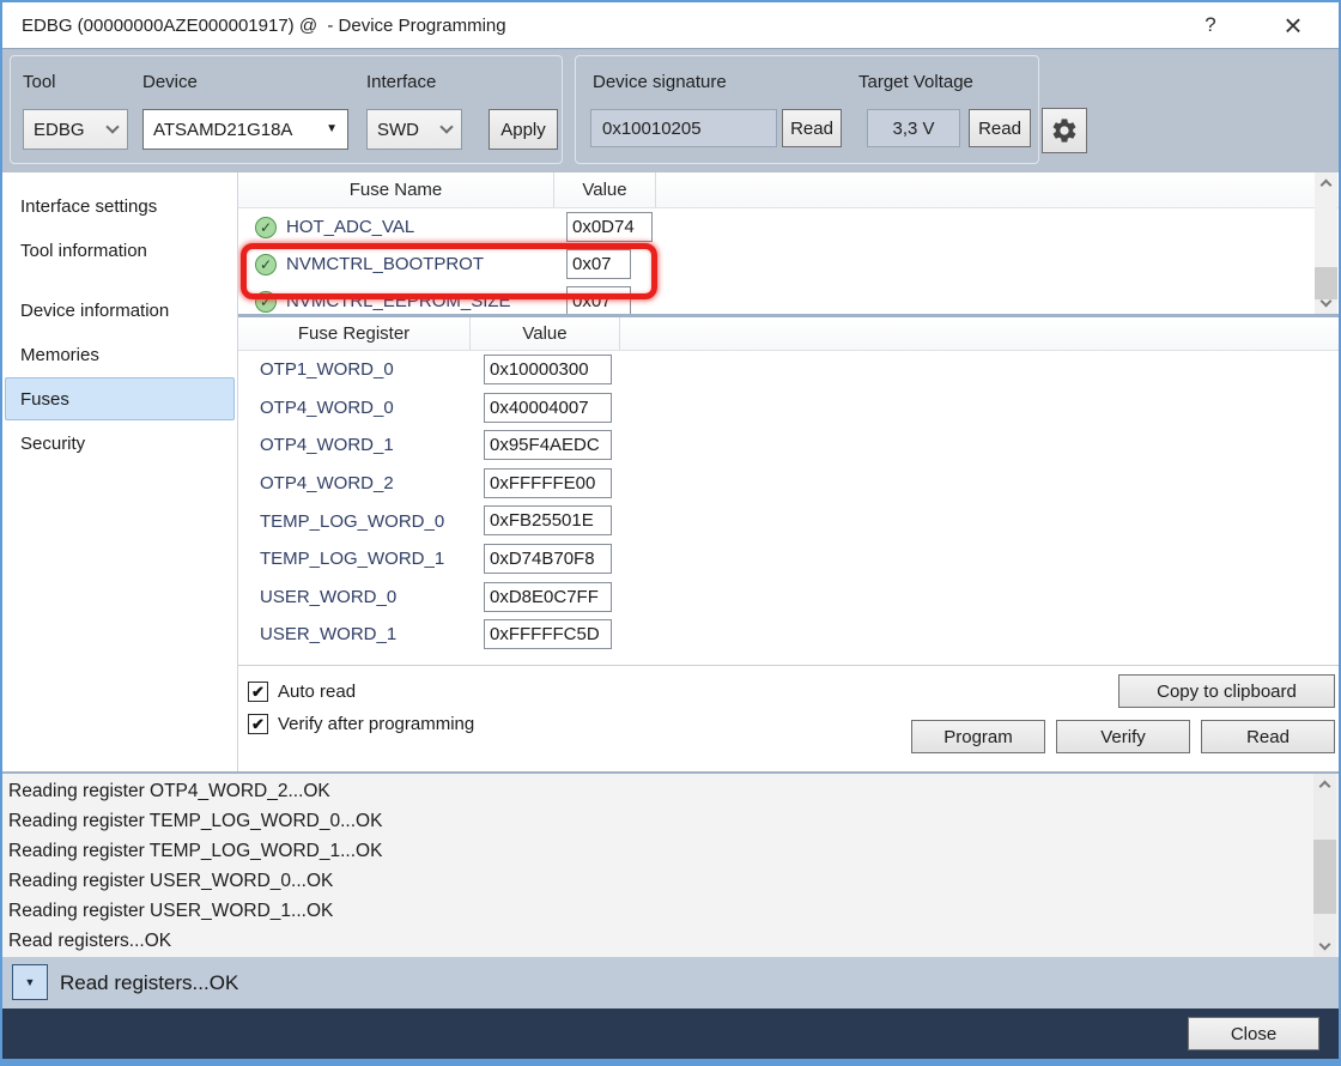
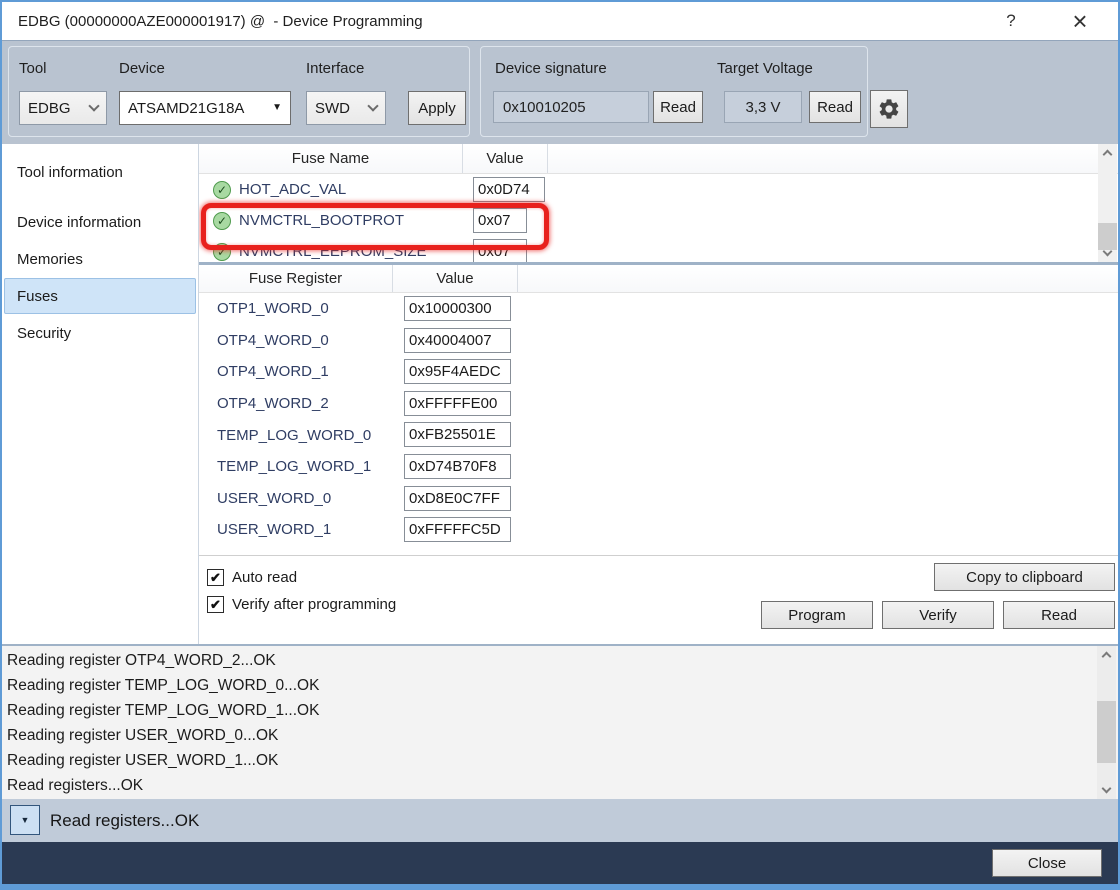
  EDBG (00000000AZE000001917) @ - Device Programming
  ?
  ×
  Tool
  Device
  Interface
  EDBG
  ATSAMD21G18A
  ▼
  SWD
  Apply
  Device signature
  Target Voltage
  0x10010205
  Read
  3,3 V
  Read
- Interface settings
  Tool information
  Device information
  Memories
  Fuses
  Security
  Fuse Name
  Value
  ✓
  HOT_ADC_VAL
  0x0D74
  ✓
  NVMCTRL_BOOTPROT
  0x07
  ✓
  NVMCTRL_EEPROM_SIZE
  0x07
  Fuse Register
  Value
  OTP1_WORD_0
  0x10000300
  OTP4_WORD_0
  0x40004007
  OTP4_WORD_1
  0x95F4AEDC
  OTP4_WORD_2
  0xFFFFFE00
  TEMP_LOG_WORD_0
  0xFB25501E
  TEMP_LOG_WORD_1
  0xD74B70F8
  USER_WORD_0
  0xD8E0C7FF
  USER_WORD_1
  0xFFFFFC5D
  ✔
  Auto read
  ✔
  Verify after programming
  Copy to clipboard
  Program
  Verify
  Read
  Reading register OTP4_WORD_2...OK
  Reading register TEMP_LOG_WORD_0...OK
  Reading register TEMP_LOG_WORD_1...OK
  Reading register USER_WORD_0...OK
  Reading register USER_WORD_1...OK
  Read registers...OK
  ▼
  Read registers...OK
  Close
